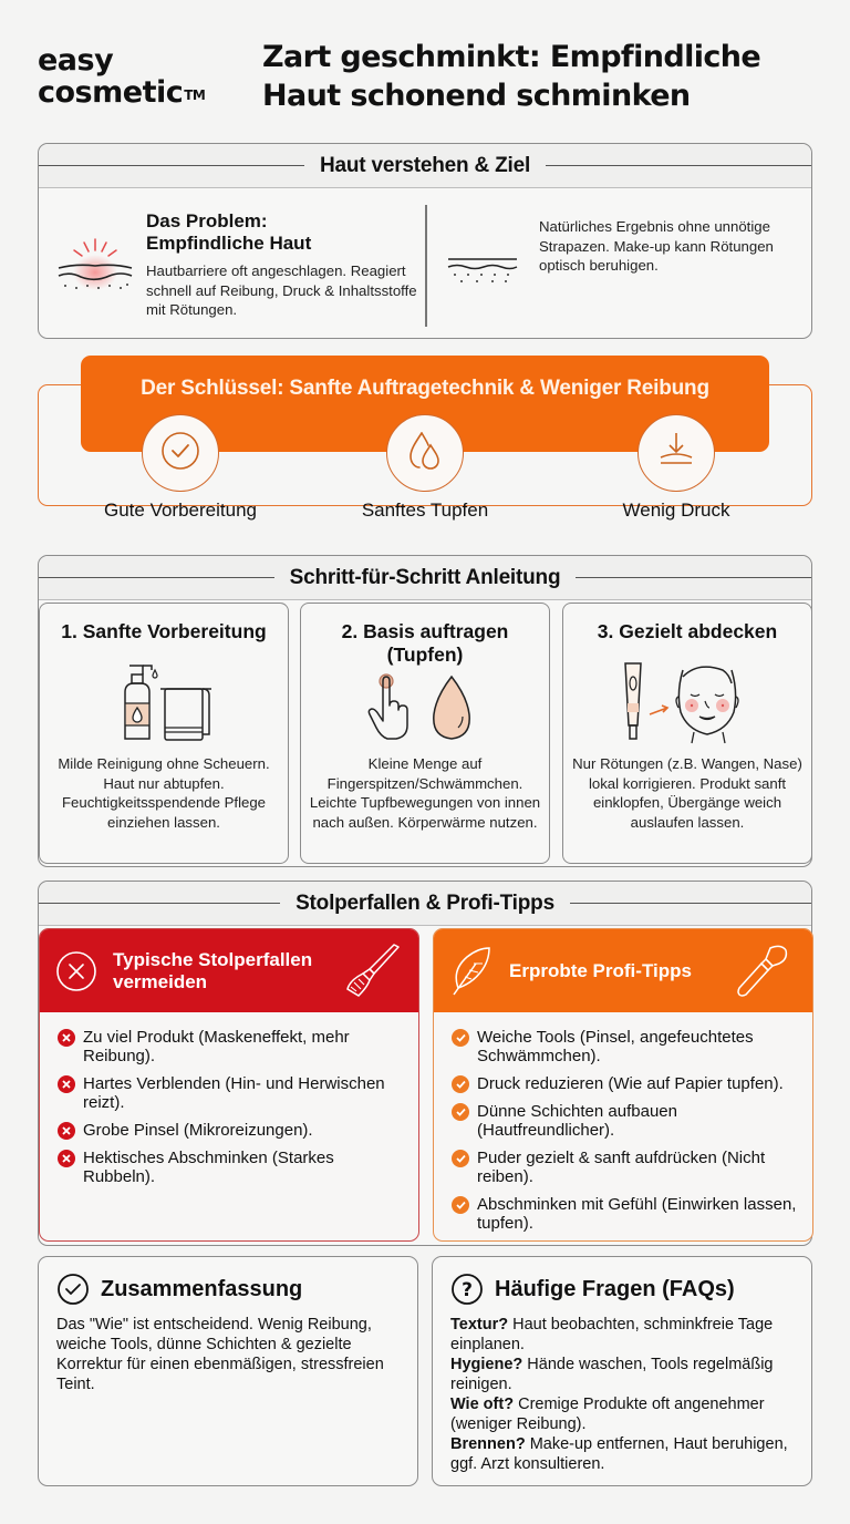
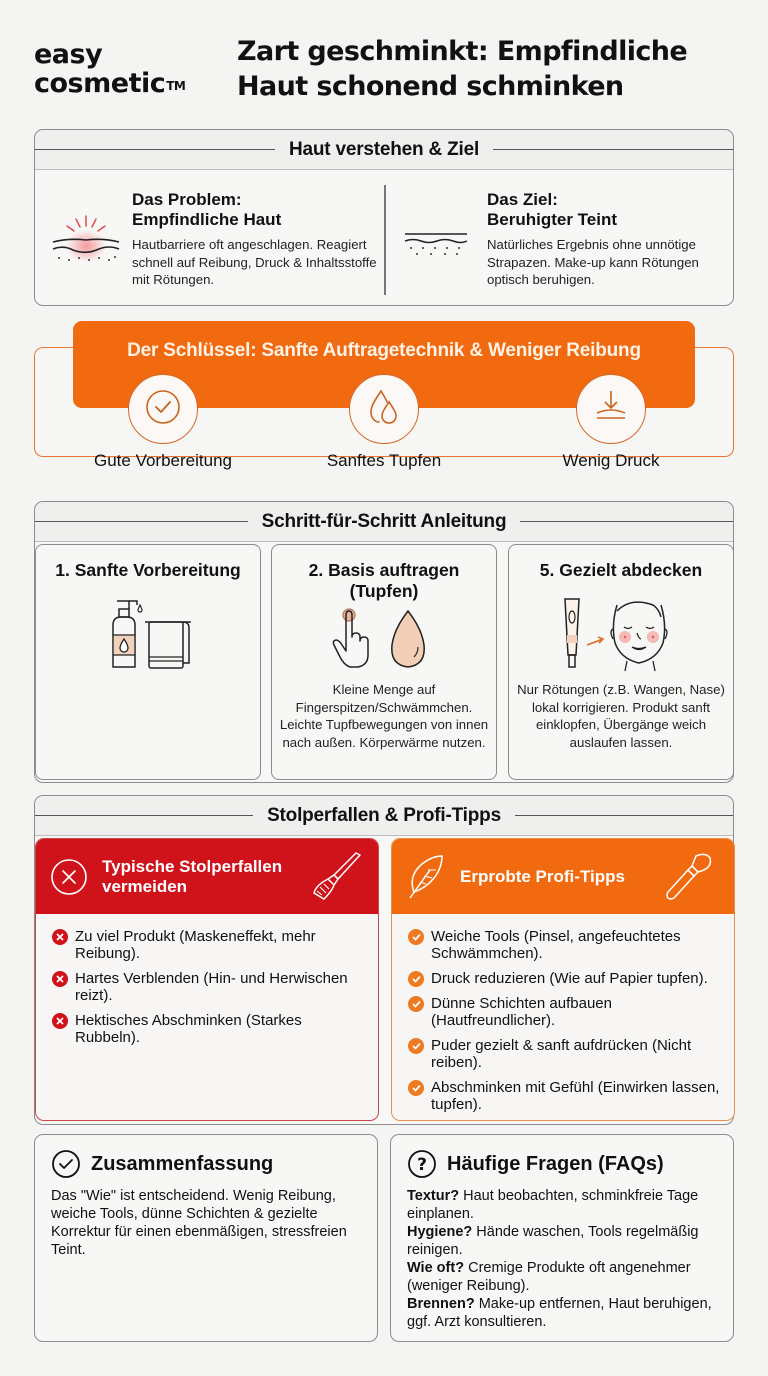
  easy
  cosmeticTM
  Zart geschminkt: Empfindliche
  Haut schonend schminken
  Haut verstehen & Ziel
  Das Problem:
  Empfindliche Haut
  Hautbarriere oft angeschlagen. Reagiert schnell auf Reibung, Druck & Inhaltsstoffe mit Rötungen.
+ Das Ziel:
+ Beruhigter Teint
  Natürliches Ergebnis ohne unnötige Strapazen. Make-up kann Rötungen optisch beruhigen.
  Der Schlüssel: Sanfte Auftragetechnik & Weniger Reibung
  Gute Vorbereitung
  Sanftes Tupfen
  Wenig Druck
  Schritt-für-Schritt Anleitung
  1. Sanfte Vorbereitung
- Milde Reinigung ohne Scheuern. Haut nur abtupfen. Feuchtigkeitsspendende Pflege einziehen lassen.
  2. Basis auftragen
  (Tupfen)
  Kleine Menge auf Fingerspitzen/Schwämmchen. Leichte Tupfbewegungen von innen nach außen. Körperwärme nutzen.
- 3. Gezielt abdecken
+ 5. Gezielt abdecken
  Nur Rötungen (z.B. Wangen, Nase) lokal korrigieren. Produkt sanft einklopfen, Übergänge weich auslaufen lassen.
  Stolperfallen & Profi-Tipps
  Typische Stolperfallen
  vermeiden
  Zu viel Produkt (Maskeneffekt, mehr Reibung).
  Hartes Verblenden (Hin- und Herwischen reizt).
- Grobe Pinsel (Mikroreizungen).
  Hektisches Abschminken (Starkes Rubbeln).
  Erprobte Profi-Tipps
  Weiche Tools (Pinsel, angefeuchtetes Schwämmchen).
  Druck reduzieren (Wie auf Papier tupfen).
  Dünne Schichten aufbauen (Hautfreundlicher).
  Puder gezielt & sanft aufdrücken (Nicht reiben).
  Abschminken mit Gefühl (Einwirken lassen, tupfen).
  Zusammenfassung
  Das "Wie" ist entscheidend. Wenig Reibung, weiche Tools, dünne Schichten & gezielte Korrektur für einen ebenmäßigen, stressfreien Teint.
  ?
  Häufige Fragen (FAQs)
  Textur? Haut beobachten, schminkfreie Tage einplanen.
  Hygiene? Hände waschen, Tools regelmäßig reinigen.
  Wie oft? Cremige Produkte oft angenehmer (weniger Reibung).
  Brennen? Make-up entfernen, Haut beruhigen, ggf. Arzt konsultieren.
